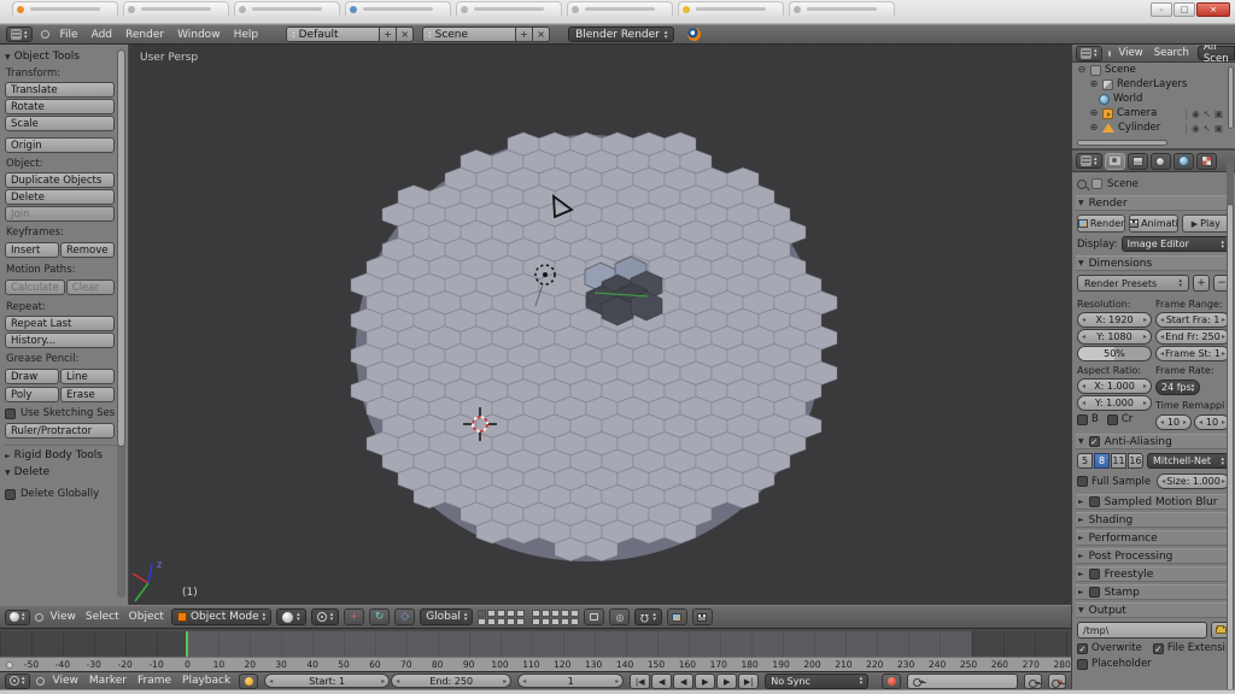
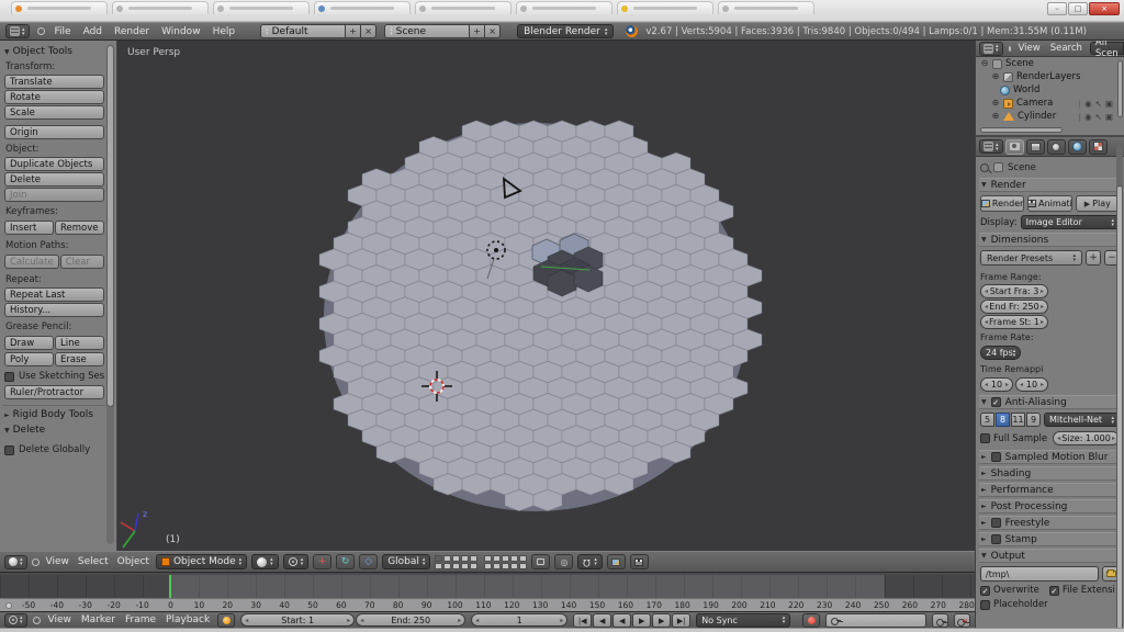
  –
  □
  ×
  File
  Add
  Render
  Window
  Help
  Default
  +
  ×
  Scene
  +
  ×
  Blender Render
+ v2.67 | Verts:5904 | Faces:3936 | Tris:9840 | Objects:0/494 | Lamps:0/1 | Mem:31.55M (0.11M)
  Object Tools
  Transform:
  Translate
  Rotate
  Scale
  Origin
  Object:
  Duplicate Objects
  Delete
  Join
  Keyframes:
  Insert
  Remove
  Motion Paths:
  Calculate
  Clear
  Repeat:
  Repeat Last
  History...
  Grease Pencil:
  Draw
  Line
  Poly
  Erase
  Use Sketching Ses
  Ruler/Protractor
  Rigid Body Tools
  Delete
  Delete Globally
  z
  User Persp
  (1)
  View
  Select
  Object
  Object Mode
  +
  ↻
  ◇
  Global
  ◎
  -50
  -40
  -30
  -20
  -10
  0
  10
  20
  30
  40
  50
  60
  70
  80
  90
  100
  110
  120
  130
  140
  150
  160
  170
  180
  190
  200
  210
  220
  230
  240
  250
  260
  270
  280
  View
  Marker
  Frame
  Playback
  Start: 1
  End: 250
  1
  |◀
  ◀
  ◀
  ▶
  ▶
  ▶|
  No Sync
  ×
  View
  Search
  All Scen
  Scene
  RenderLayers
  World
  Camera
  Cylinder
  Scene
  Render
  Render
  Animat
  Play
  Display:
  Image Editor
  Dimensions
  Render Presets
  +
  −
- Resolution:
- X: 1920
- Y: 1080
- 50%
- Aspect Ratio:
- X: 1.000
- Y: 1.000
- B
- Cr
  Frame Range:
- Start Fra: 1
+ Start Fra: 3
  End Fr: 250
  Frame St: 1
  Frame Rate:
  24 fps
  Time Remappi
  10
  10
  Anti-Aliasing
  5
  8
  11
- 16
+ 9
  Mitchell-Net
  Full Sample
  Size: 1.000
  Sampled Motion Blur
  Shading
  Performance
  Post Processing
  Freestyle
  Stamp
  Output
  /tmp\
  Overwrite
  File Extensi
  Placeholder
